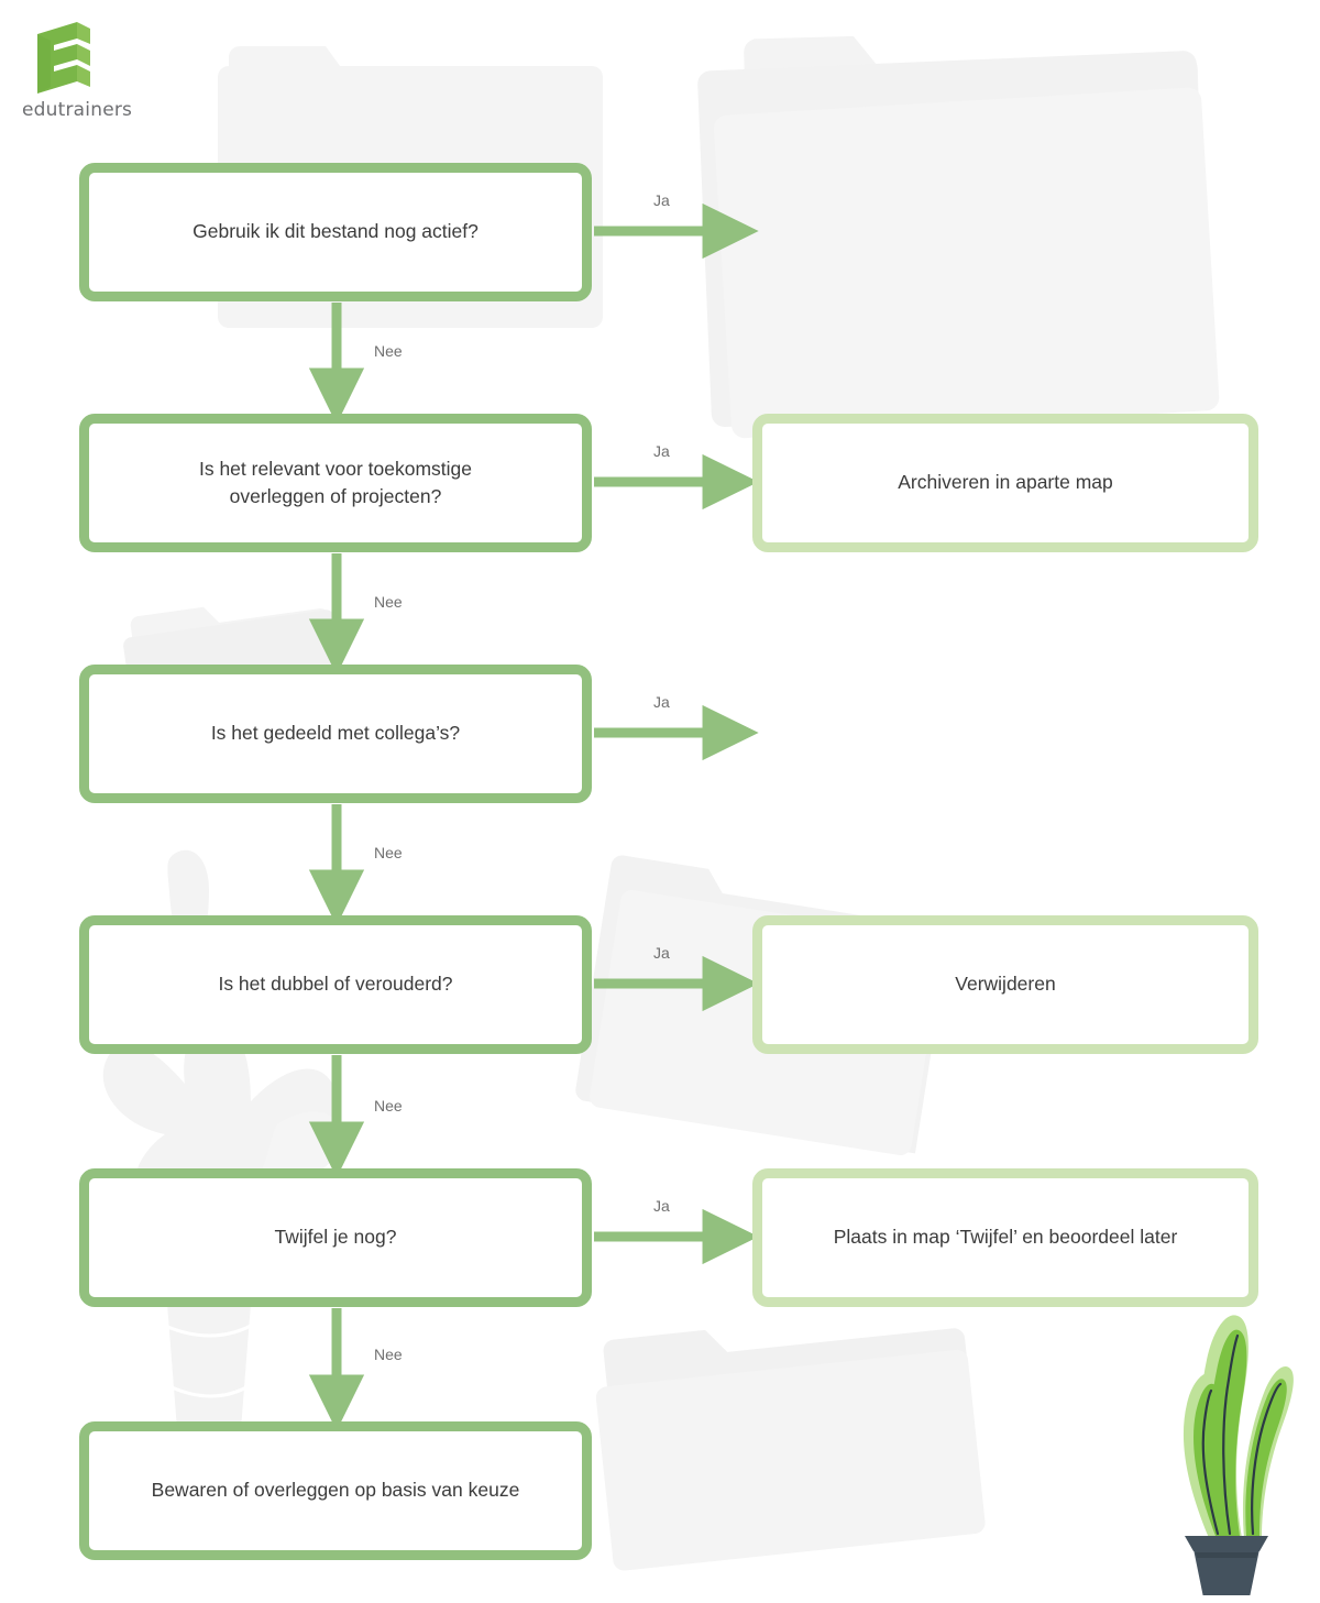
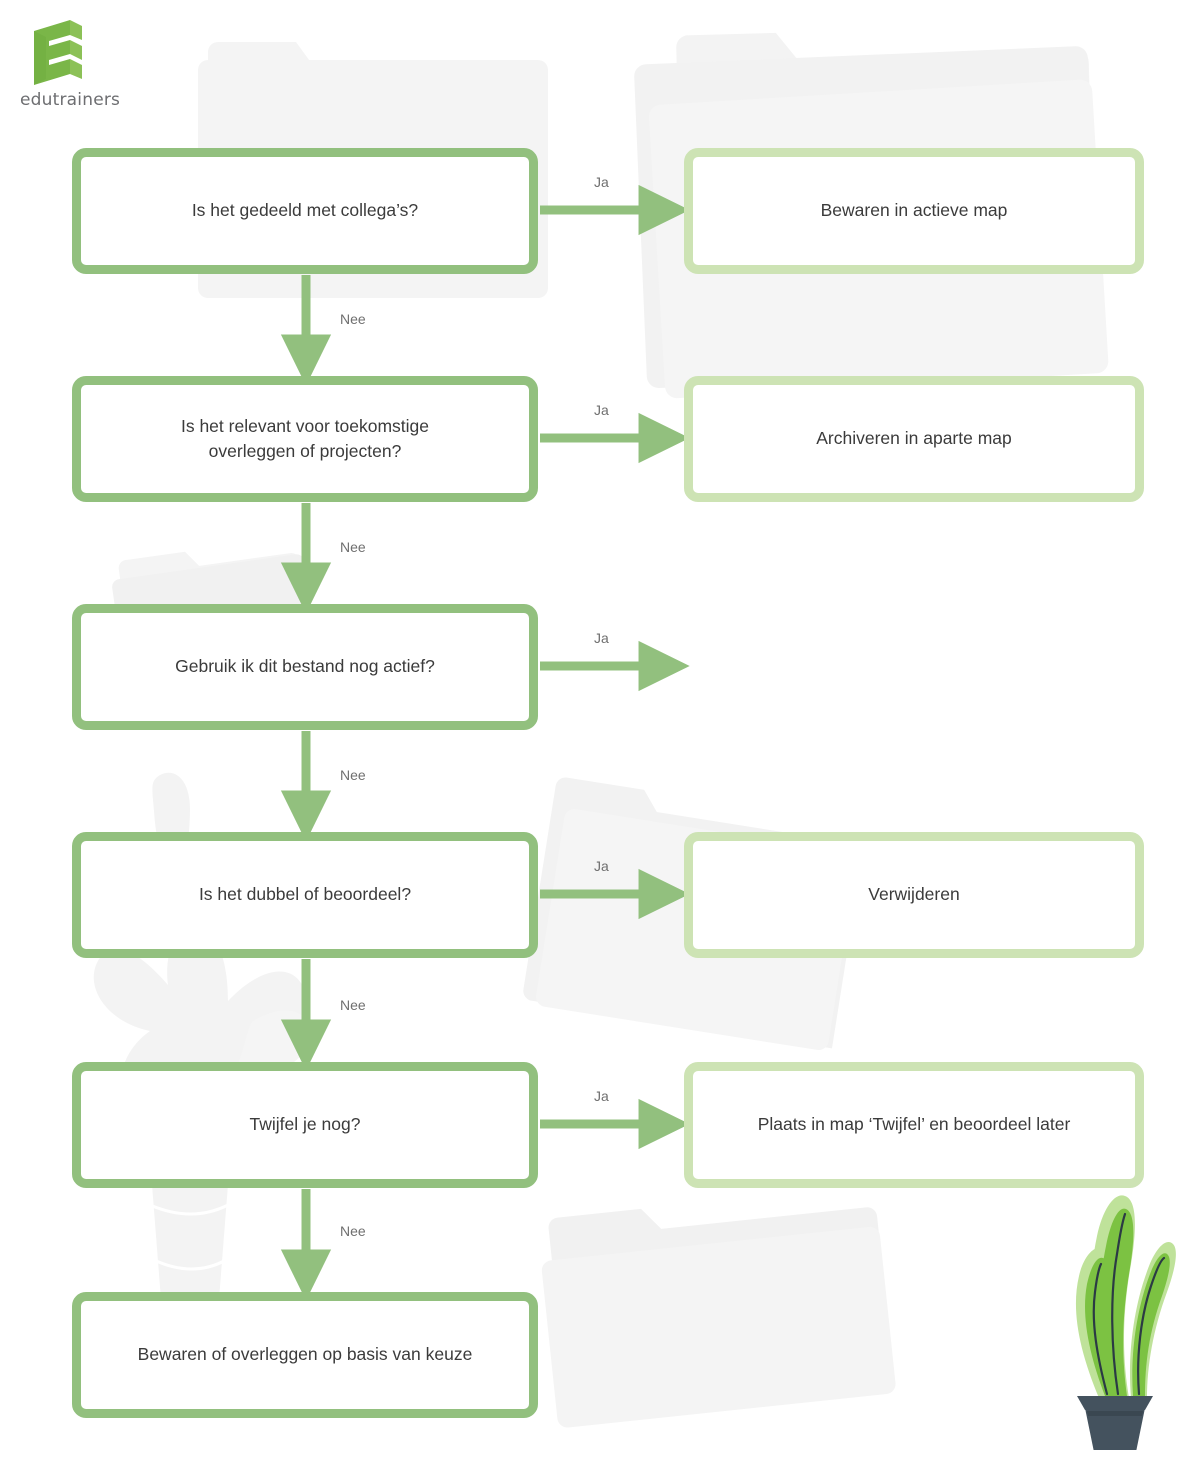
  edutrainers
- Gebruik ik dit bestand nog actief?
+ Is het gedeeld met collega’s?
  Ja
+ Bewaren in actieve map
  Nee
  Is het relevant voor toekomstige
  overleggen of projecten?
  Ja
  Archiveren in aparte map
  Nee
- Is het gedeeld met collega’s?
+ Gebruik ik dit bestand nog actief?
  Ja
  Nee
- Is het dubbel of verouderd?
+ Is het dubbel of beoordeel?
  Ja
  Verwijderen
  Nee
  Twijfel je nog?
  Ja
  Plaats in map ‘Twijfel’ en beoordeel later
  Nee
  Bewaren of overleggen op basis van keuze
